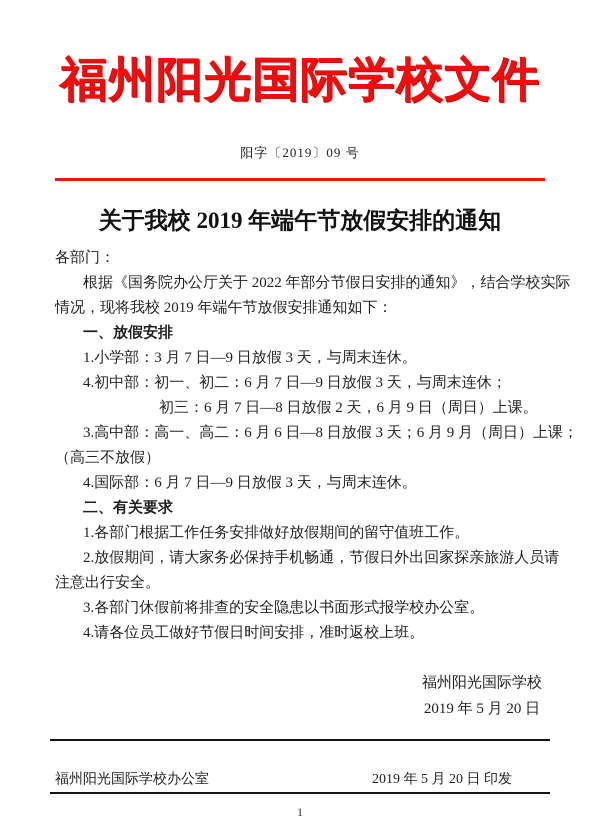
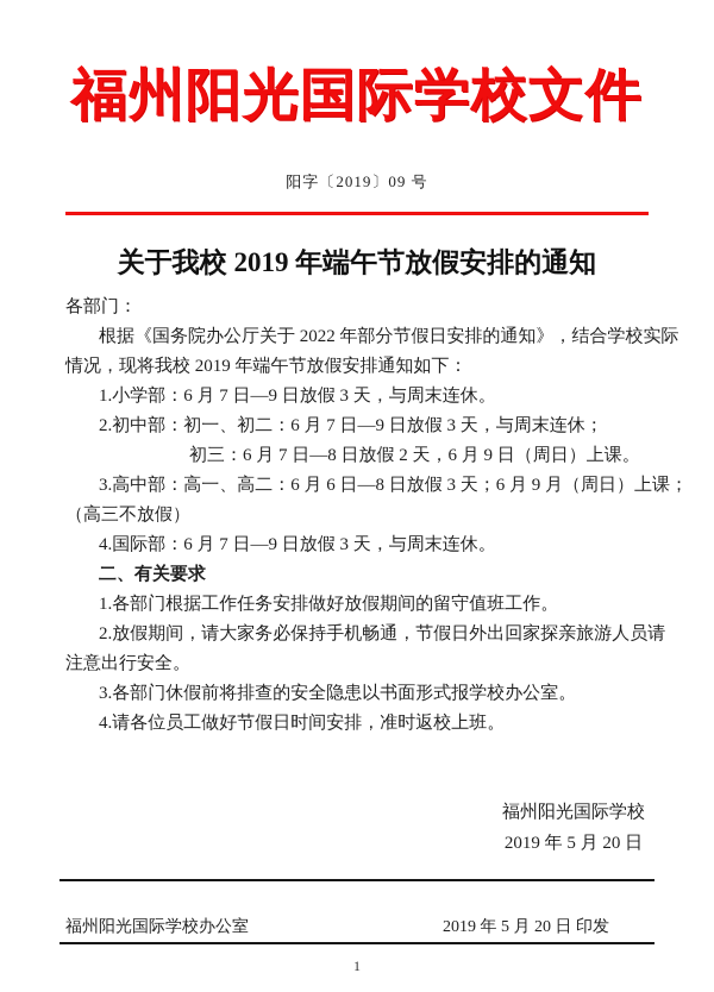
  福州阳光国际学校文件
  阳字〔2019〕09 号
  关于我校 2019 年端午节放假安排的通知
  各部门：
  根据《国务院办公厅关于 2022 年部分节假日安排的通知》，结合学校实际
  情况，现将我校 2019 年端午节放假安排通知如下：
- 一、放假安排
- 1.小学部：3 月 7 日—9 日放假 3 天，与周末连休。
+ 1.小学部：6 月 7 日—9 日放假 3 天，与周末连休。
- 4.初中部：初一、初二：6 月 7 日—9 日放假 3 天，与周末连休；
+ 2.初中部：初一、初二：6 月 7 日—9 日放假 3 天，与周末连休；
  初三：6 月 7 日—8 日放假 2 天，6 月 9 日（周日）上课。
  3.高中部：高一、高二：6 月 6 日—8 日放假 3 天；6 月 9 月（周日）上课；
  （高三不放假）
  4.国际部：6 月 7 日—9 日放假 3 天，与周末连休。
  二、有关要求
  1.各部门根据工作任务安排做好放假期间的留守值班工作。
  2.放假期间，请大家务必保持手机畅通，节假日外出回家探亲旅游人员请
  注意出行安全。
  3.各部门休假前将排查的安全隐患以书面形式报学校办公室。
  4.请各位员工做好节假日时间安排，准时返校上班。
  福州阳光国际学校
  2019 年 5 月 20 日
  福州阳光国际学校办公室
  2019 年 5 月 20 日 印发
  1
